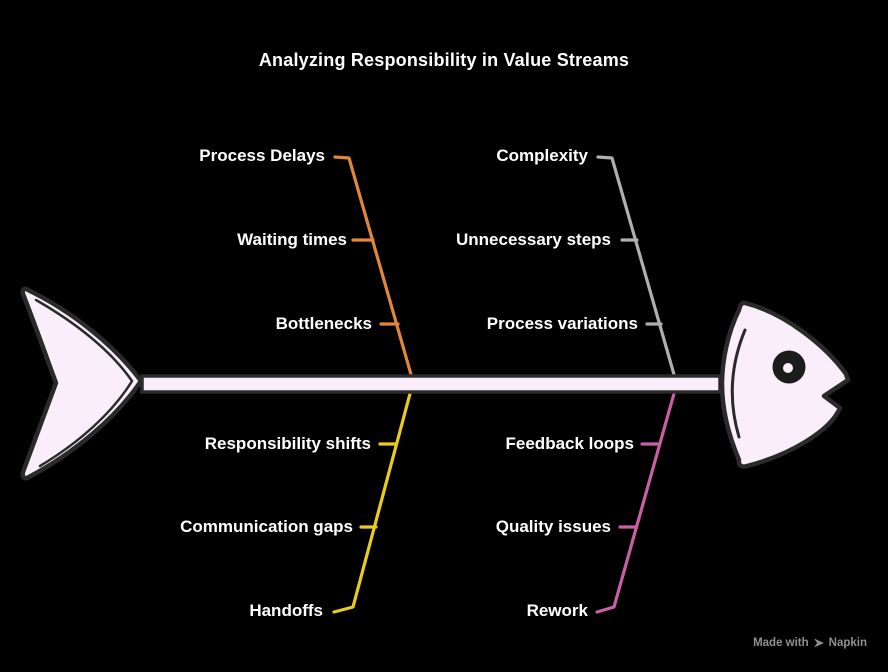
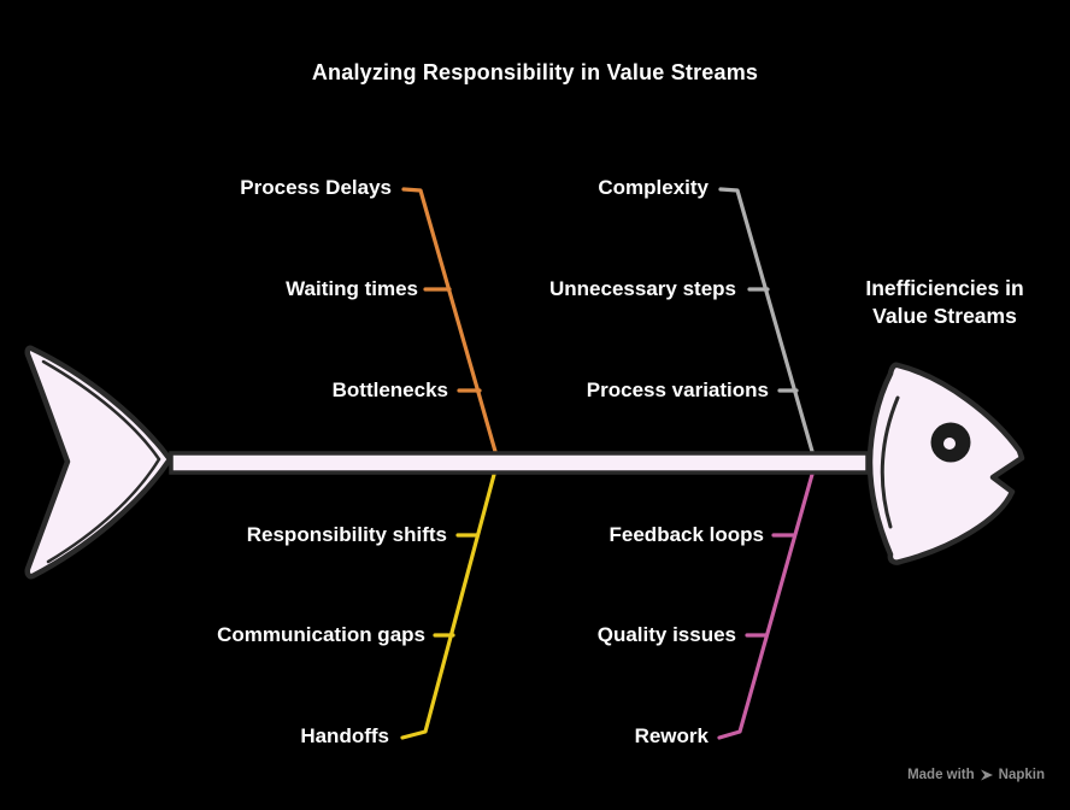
  Analyzing Responsibility in Value Streams
+ Inefficiencies in
+ Value Streams
  Process Delays
  Waiting times
  Bottlenecks
  Complexity
  Unnecessary steps
  Process variations
  Responsibility shifts
  Communication gaps
  Handoffs
  Feedback loops
  Quality issues
  Rework
  Made with
  Napkin
